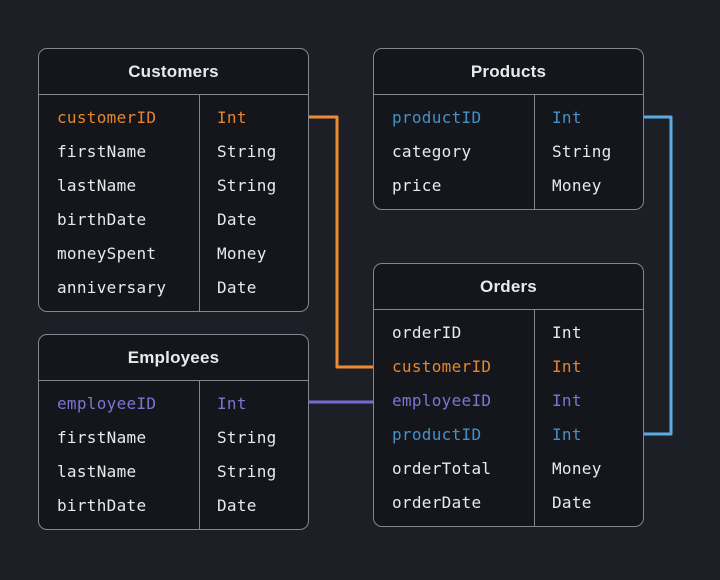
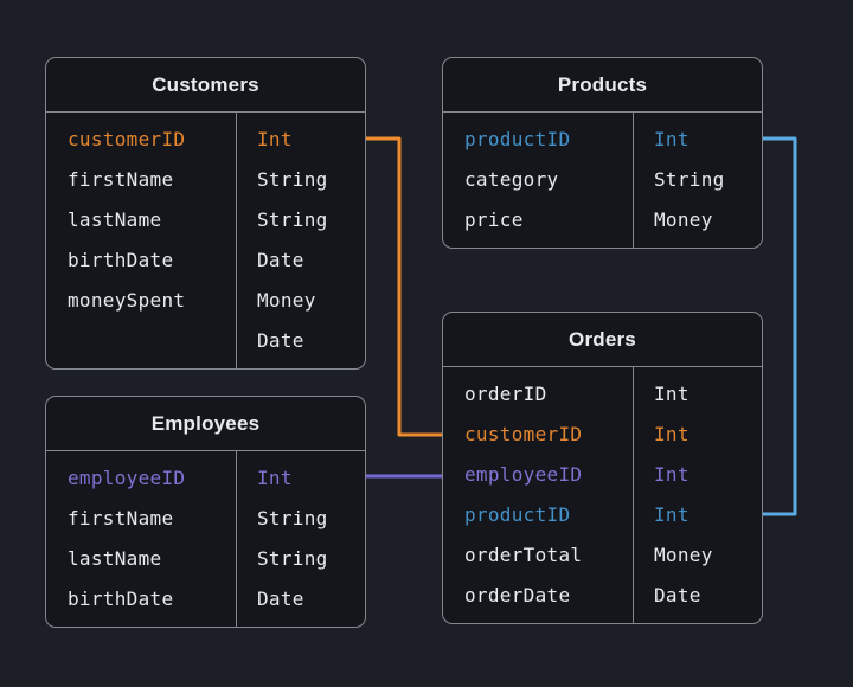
  Customers
  customerID
  firstName
  lastName
  birthDate
  moneySpent
- anniversary
  Int
  String
  String
  Date
  Money
  Date
  Products
  productID
  category
  price
  Int
  String
  Money
  Orders
  orderID
  customerID
  employeeID
  productID
  orderTotal
  orderDate
  Int
  Int
  Int
  Int
  Money
  Date
  Employees
  employeeID
  firstName
  lastName
  birthDate
  Int
  String
  String
  Date
